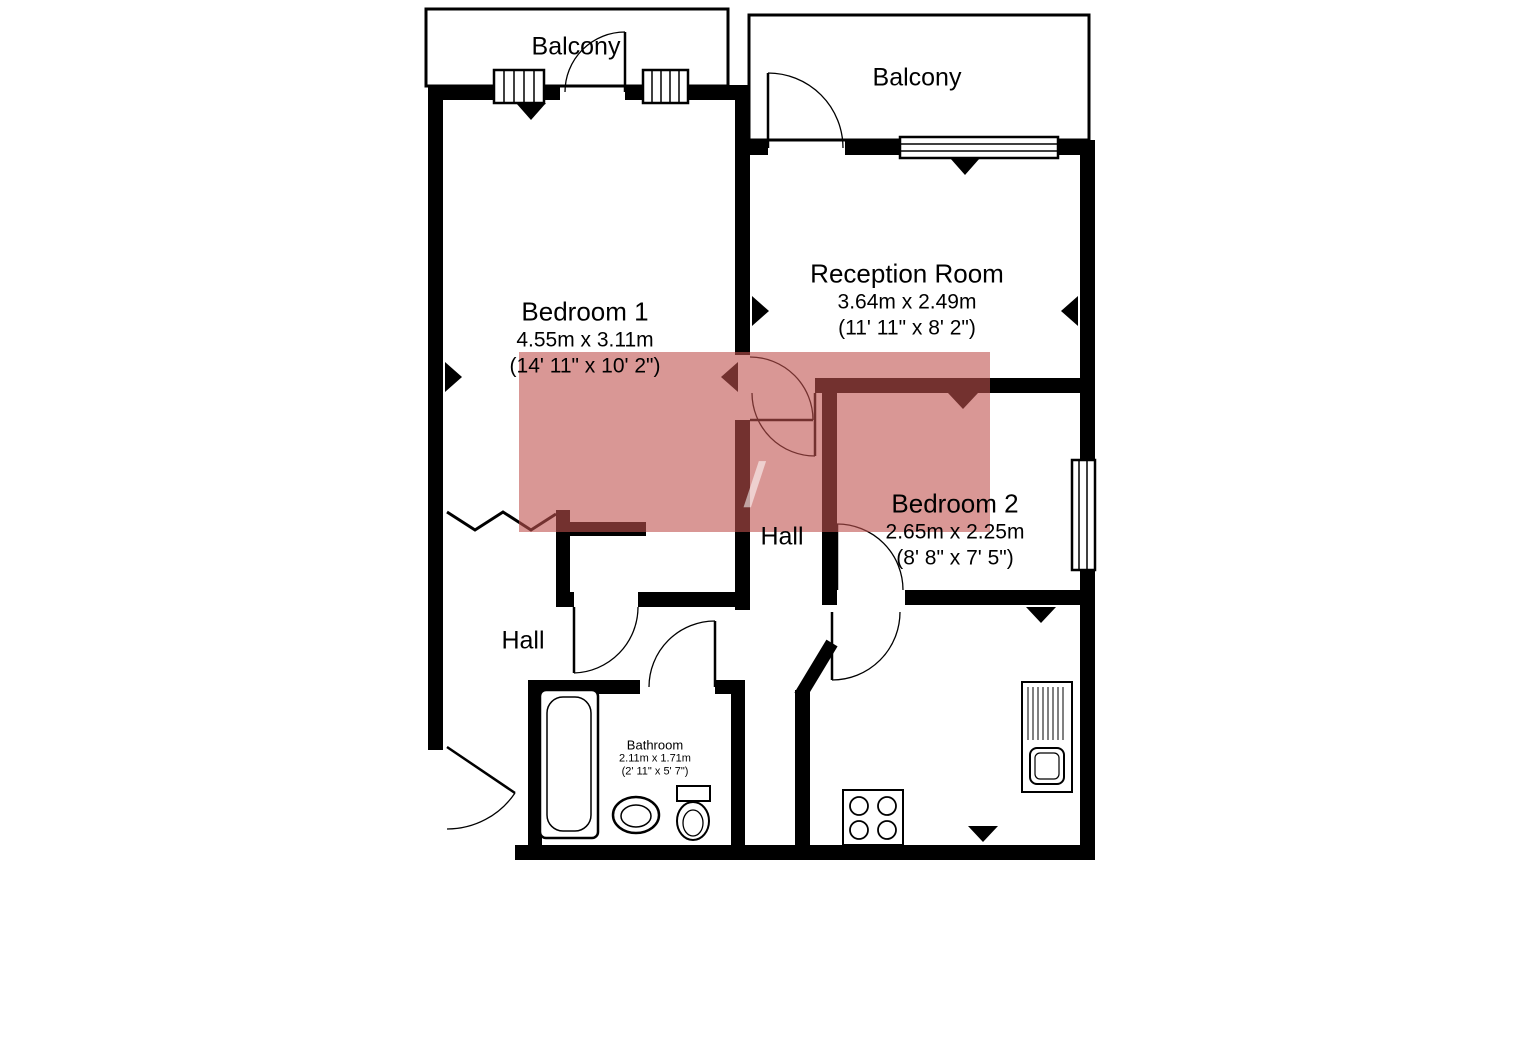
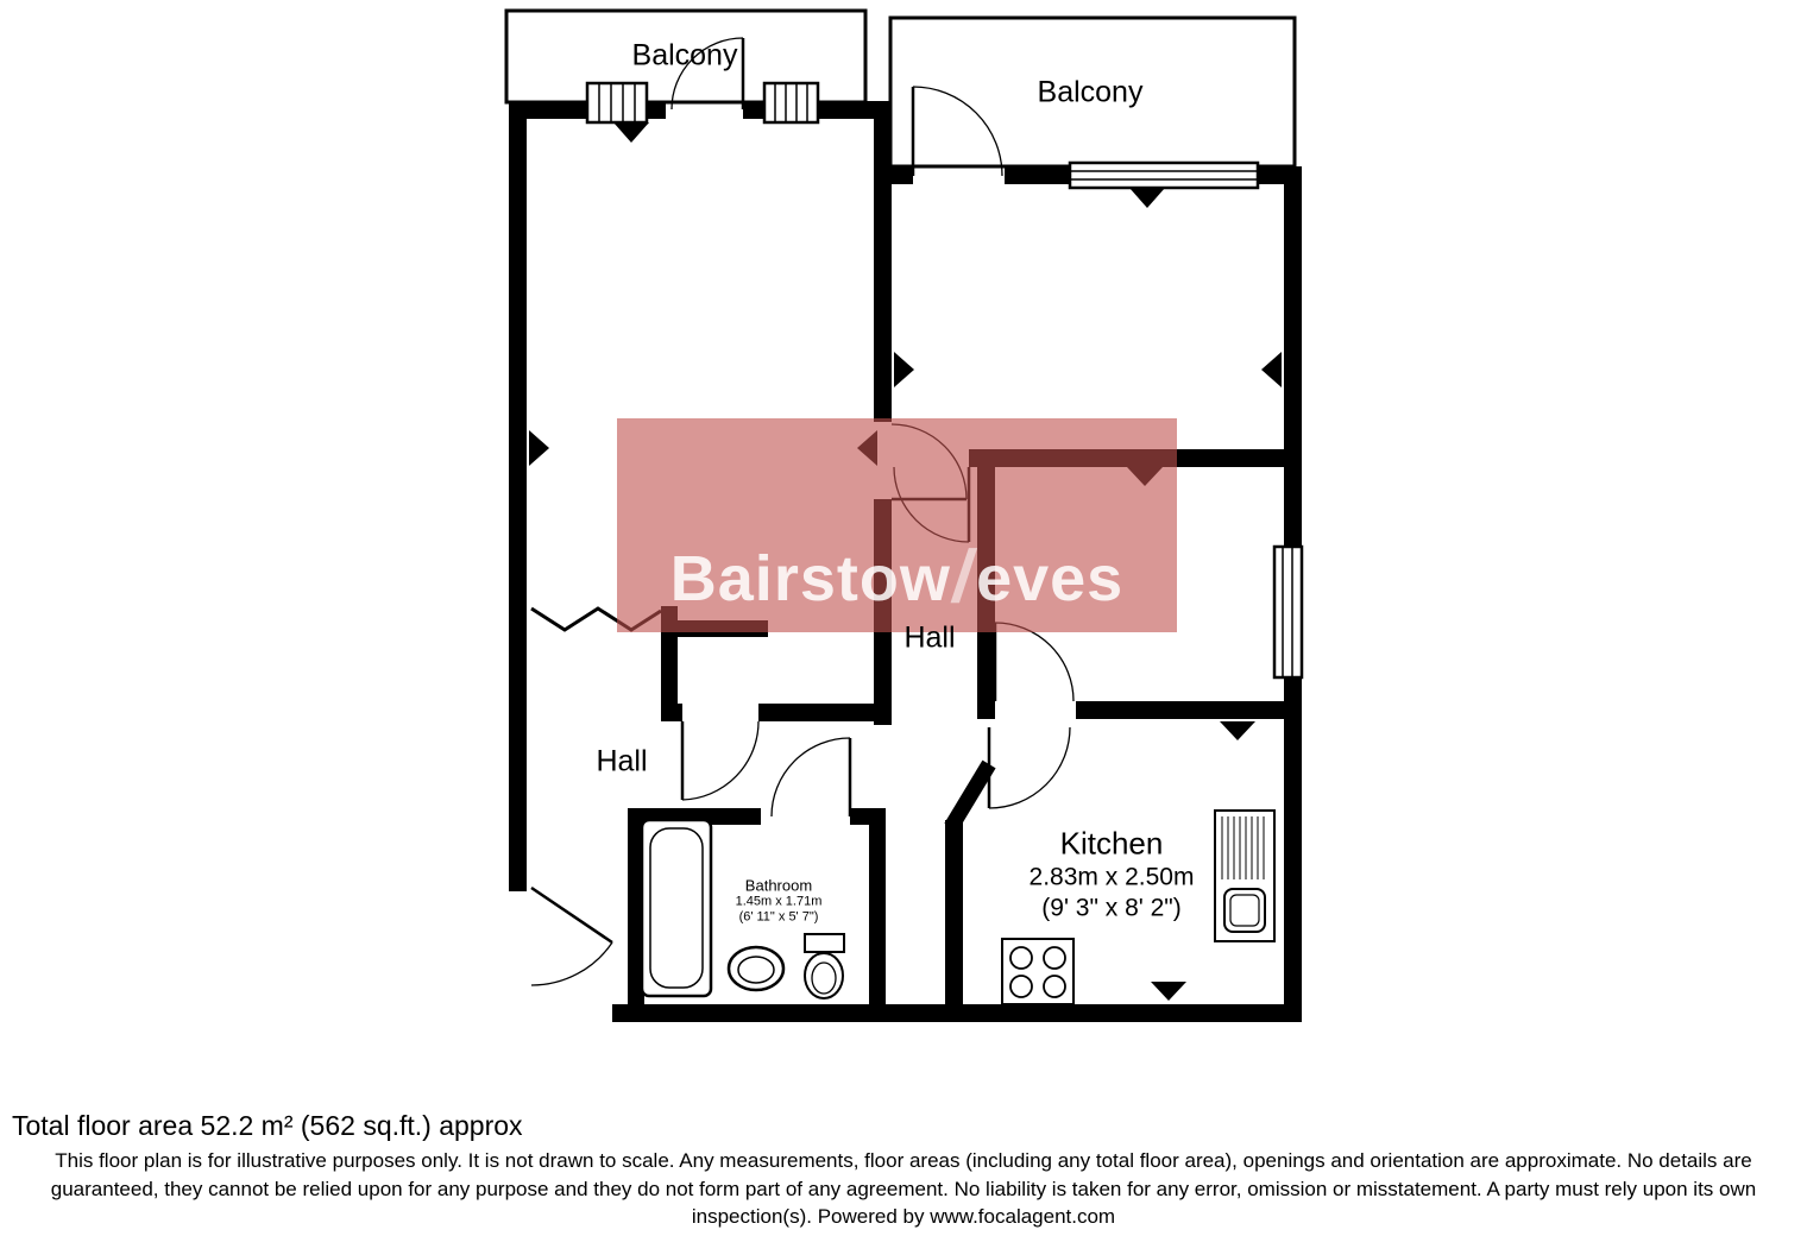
+ Bairstow
+ eves
  Balcony
  Balcony
- Bedroom 1
- 4.55m x 3.11m
- (14' 11" x 10' 2")
- Reception Room
- 3.64m x 2.49m
- (11' 11" x 8' 2")
- Bedroom 2
- 2.65m x 2.25m
- (8' 8" x 7' 5")
  Hall
  Hall
+ Kitchen
+ 2.83m x 2.50m
+ (9' 3" x 8' 2")
  Bathroom
- 2.11m x 1.71m
+ 1.45m x 1.71m
- (2' 11" x 5' 7")
+ (6' 11" x 5' 7")
+ Total floor area 52.2 m² (562 sq.ft.) approx
+ This floor plan is for illustrative purposes only. It is not drawn to scale. Any measurements, floor areas (including any total floor area), openings and orientation are approximate. No details are guaranteed, they cannot be relied upon for any purpose and they do not form part of any agreement. No liability is taken for any error, omission or misstatement. A party must rely upon its own inspection(s). Powered by www.focalagent.com
